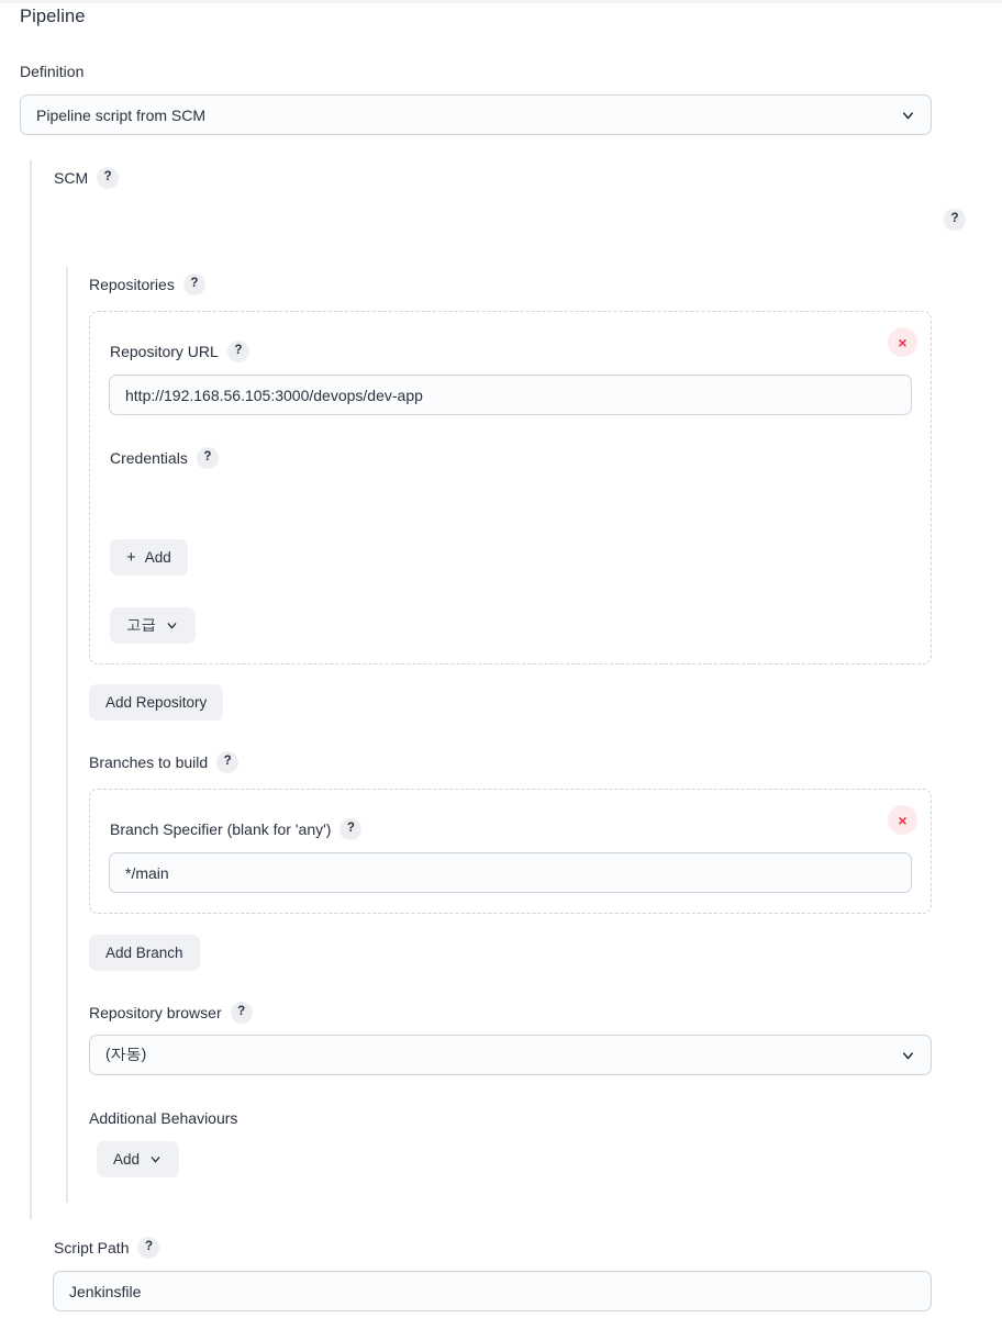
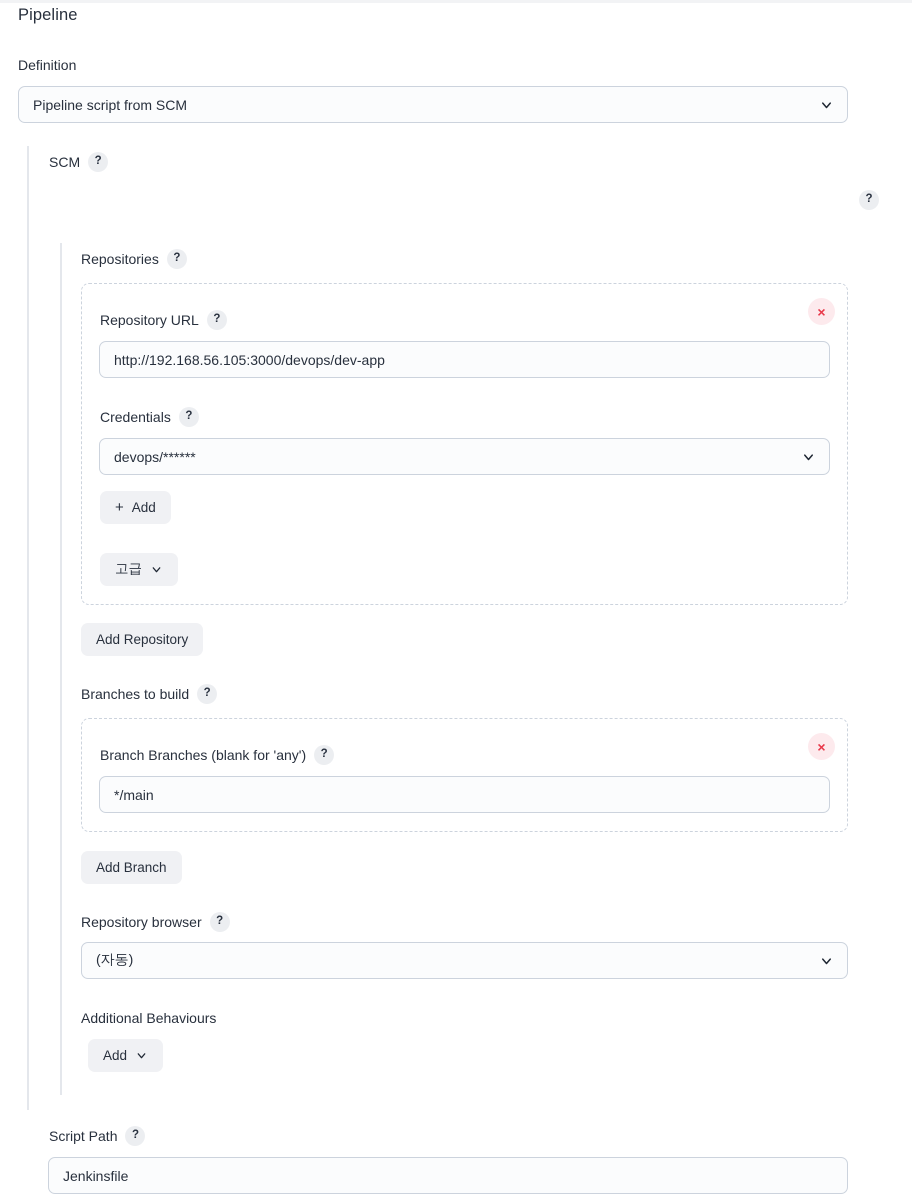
  Pipeline
  Definition
  Pipeline script from SCM
  SCM
  ?
  ?
  Repositories
  ?
  ×
  Repository URL
  ?
  http://192.168.56.105:3000/devops/dev-app
  Credentials
  ?
+ devops/******
  +
  Add
  고급
  Add Repository
  Branches to build
  ?
  ×
- Branch Specifier (blank for 'any')
+ Branch Branches (blank for 'any')
  ?
  */main
  Add Branch
  Repository browser
  ?
  (자동)
  Additional Behaviours
  Add
  Script Path
  ?
  Jenkinsfile
